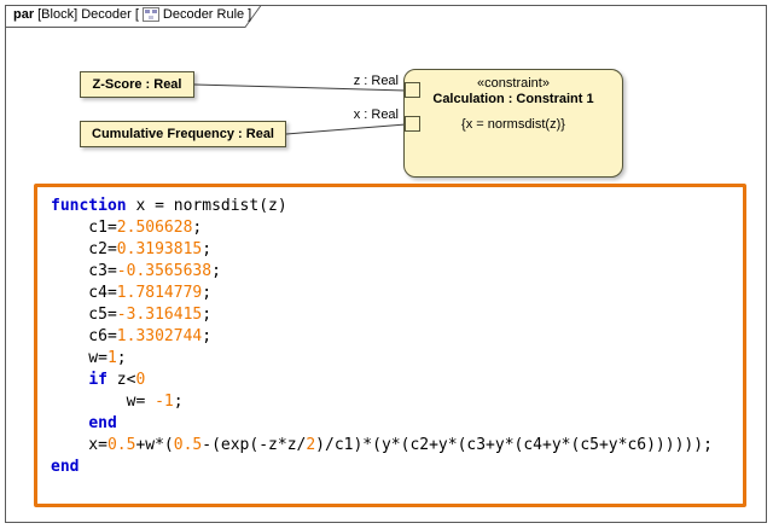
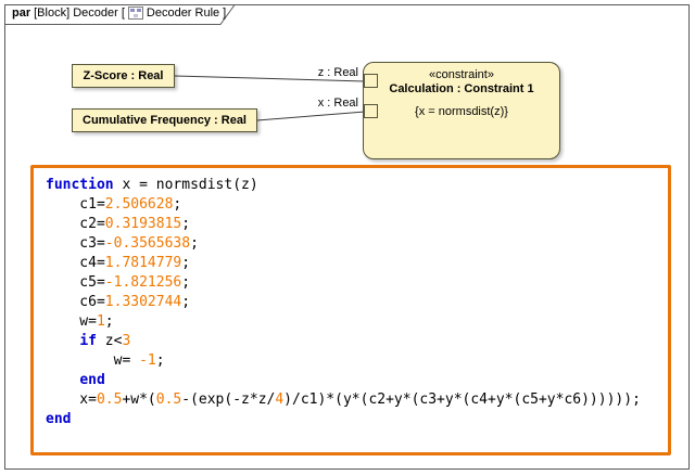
  par
  [Block] Decoder [
  Decoder Rule
  ]
  Z-Score : Real
  Cumulative Frequency : Real
  «constraint»
  Calculation : Constraint 1
  {x = normsdist(z)}
  z : Real
  x : Real
  function x = normsdist(z)
  c1=2.506628;
  c2=0.3193815;
  c3=-0.3565638;
  c4=1.7814779;
- c5=-3.316415;
+ c5=-1.821256;
  c6=1.3302744;
  w=1;
- if z<0
+ if z<3
  w= -1;
  end
- x=0.5+w*(0.5-(exp(-z*z/2)/c1)*(y*(c2+y*(c3+y*(c4+y*(c5+y*c6))))));
+ x=0.5+w*(0.5-(exp(-z*z/4)/c1)*(y*(c2+y*(c3+y*(c4+y*(c5+y*c6))))));
  end
